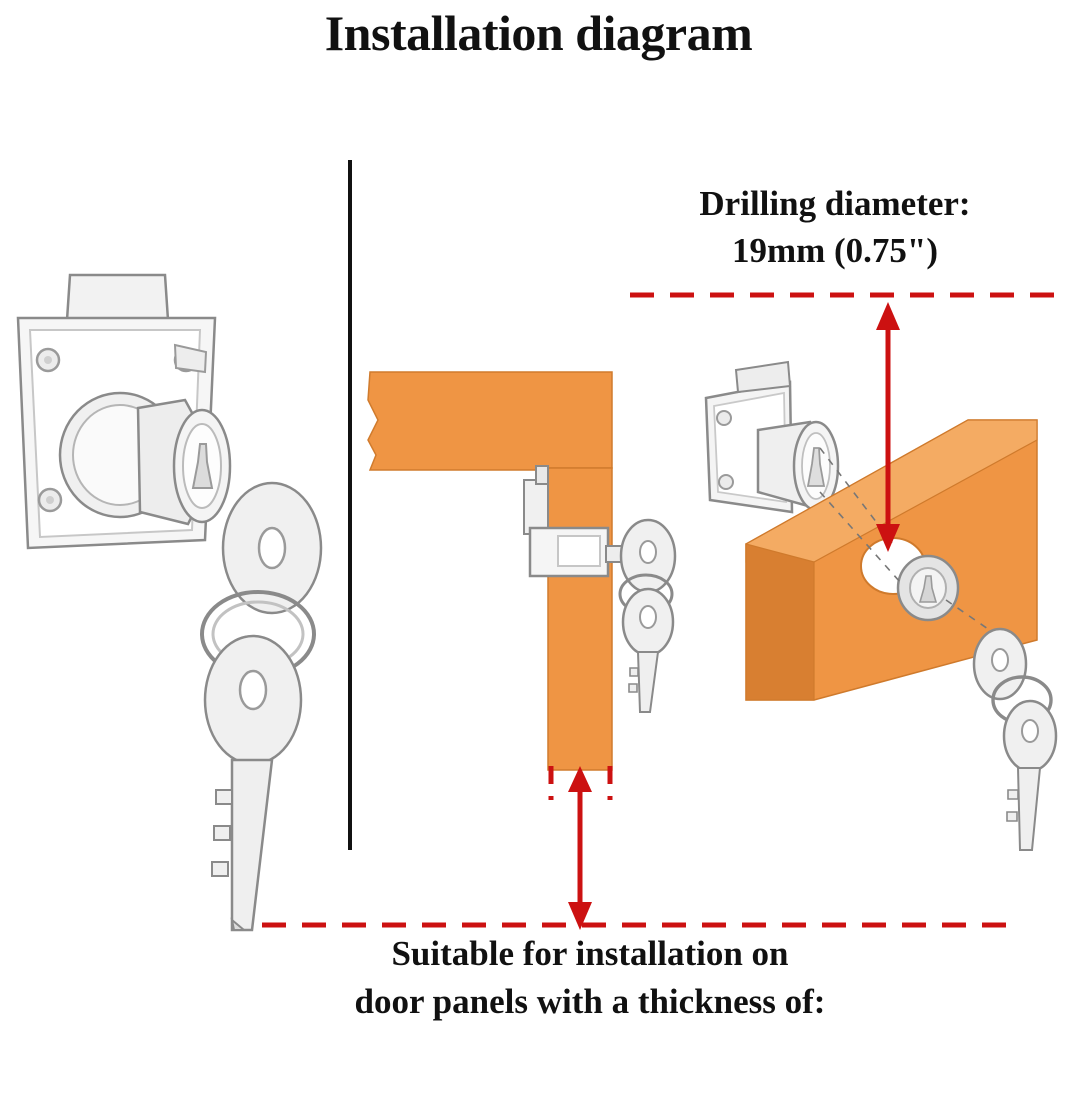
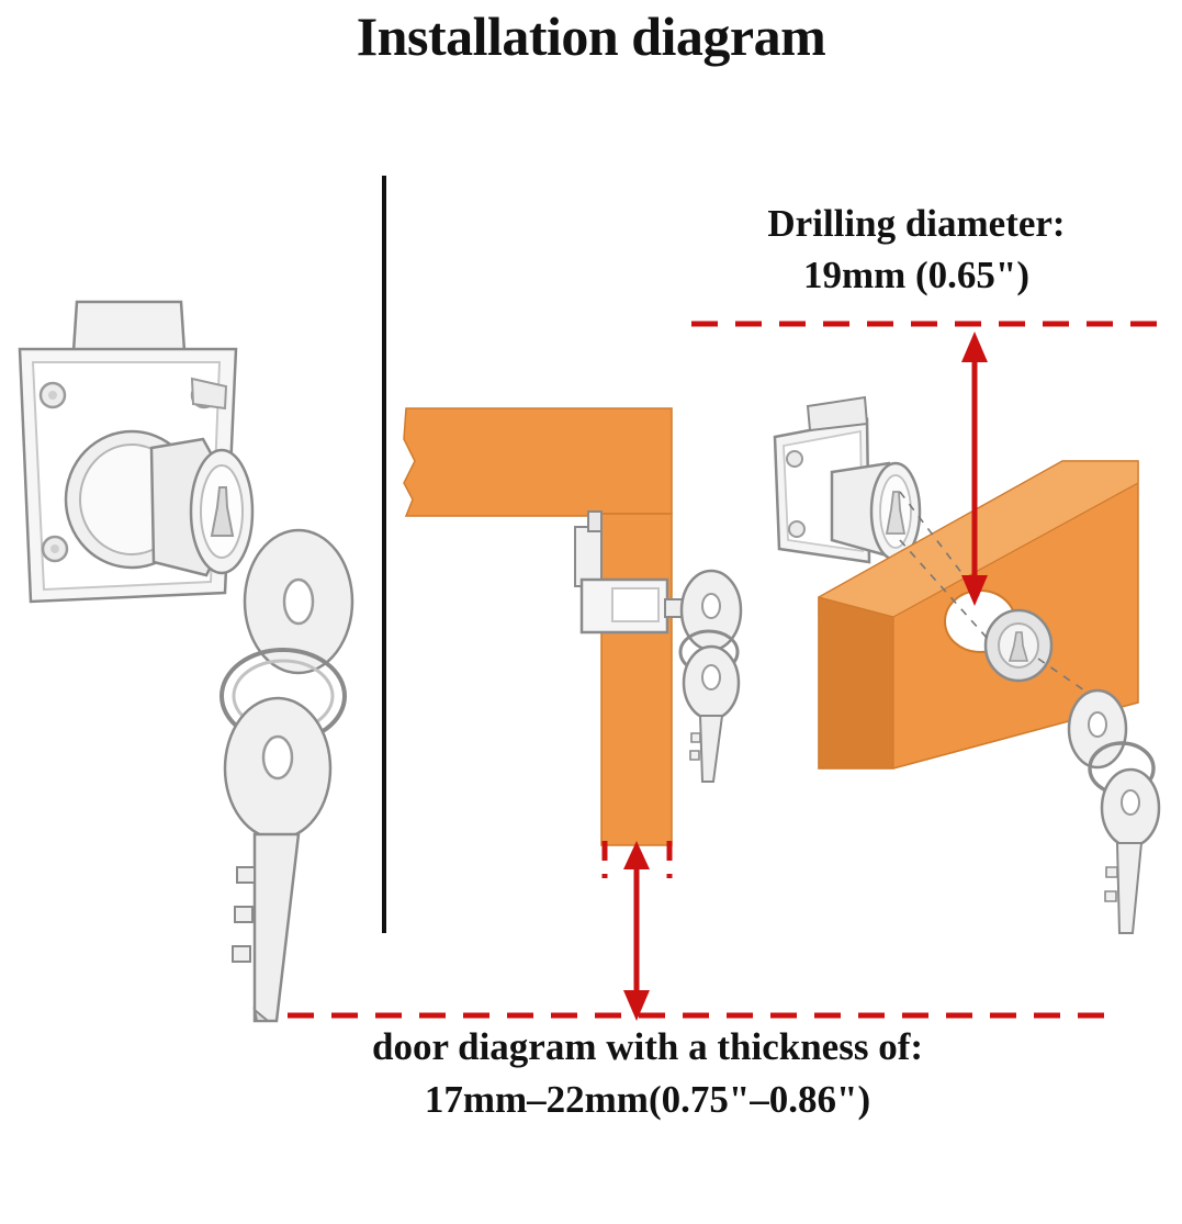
  Installation diagram
  Drilling diameter:
- 19mm (0.75")
+ 19mm (0.65")
- Suitable for installation on
- door panels with a thickness of:
+ door diagram with a thickness of:
+ 17mm–22mm(0.75"–0.86")
